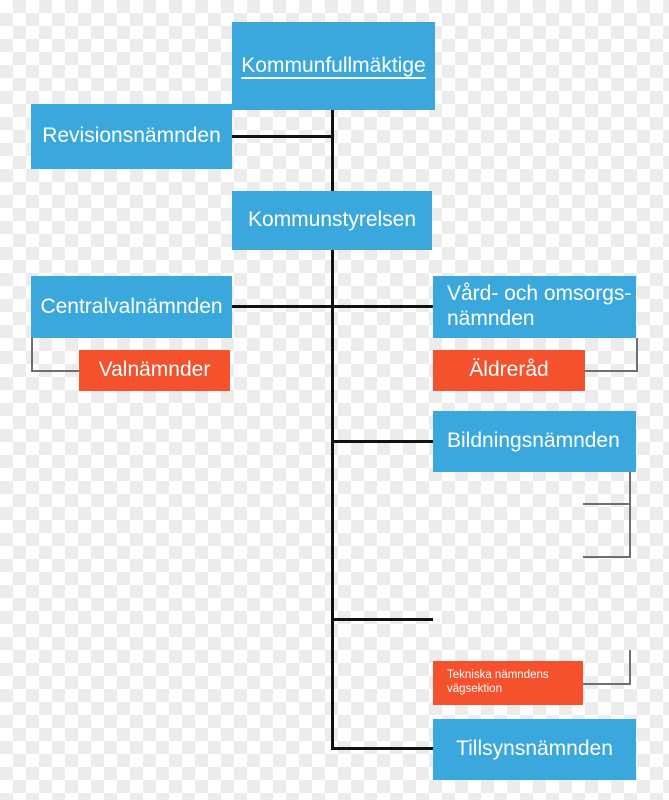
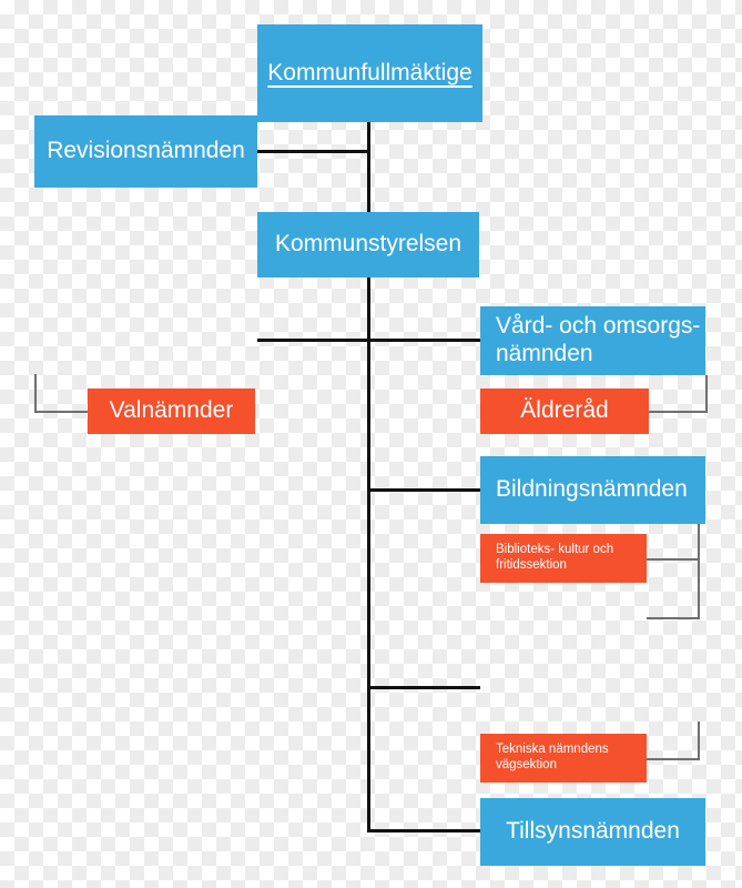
  Kommunfullmäktige
  Revisionsnämnden
  Kommunstyrelsen
- Centralvalnämnden
  Valnämnder
  Vård- och omsorgs-
  nämnden
  Äldreråd
  Bildningsnämnden
+ Biblioteks- kultur och
+ fritidssektion
  Tekniska nämndens
  vägsektion
  Tillsynsnämnden
